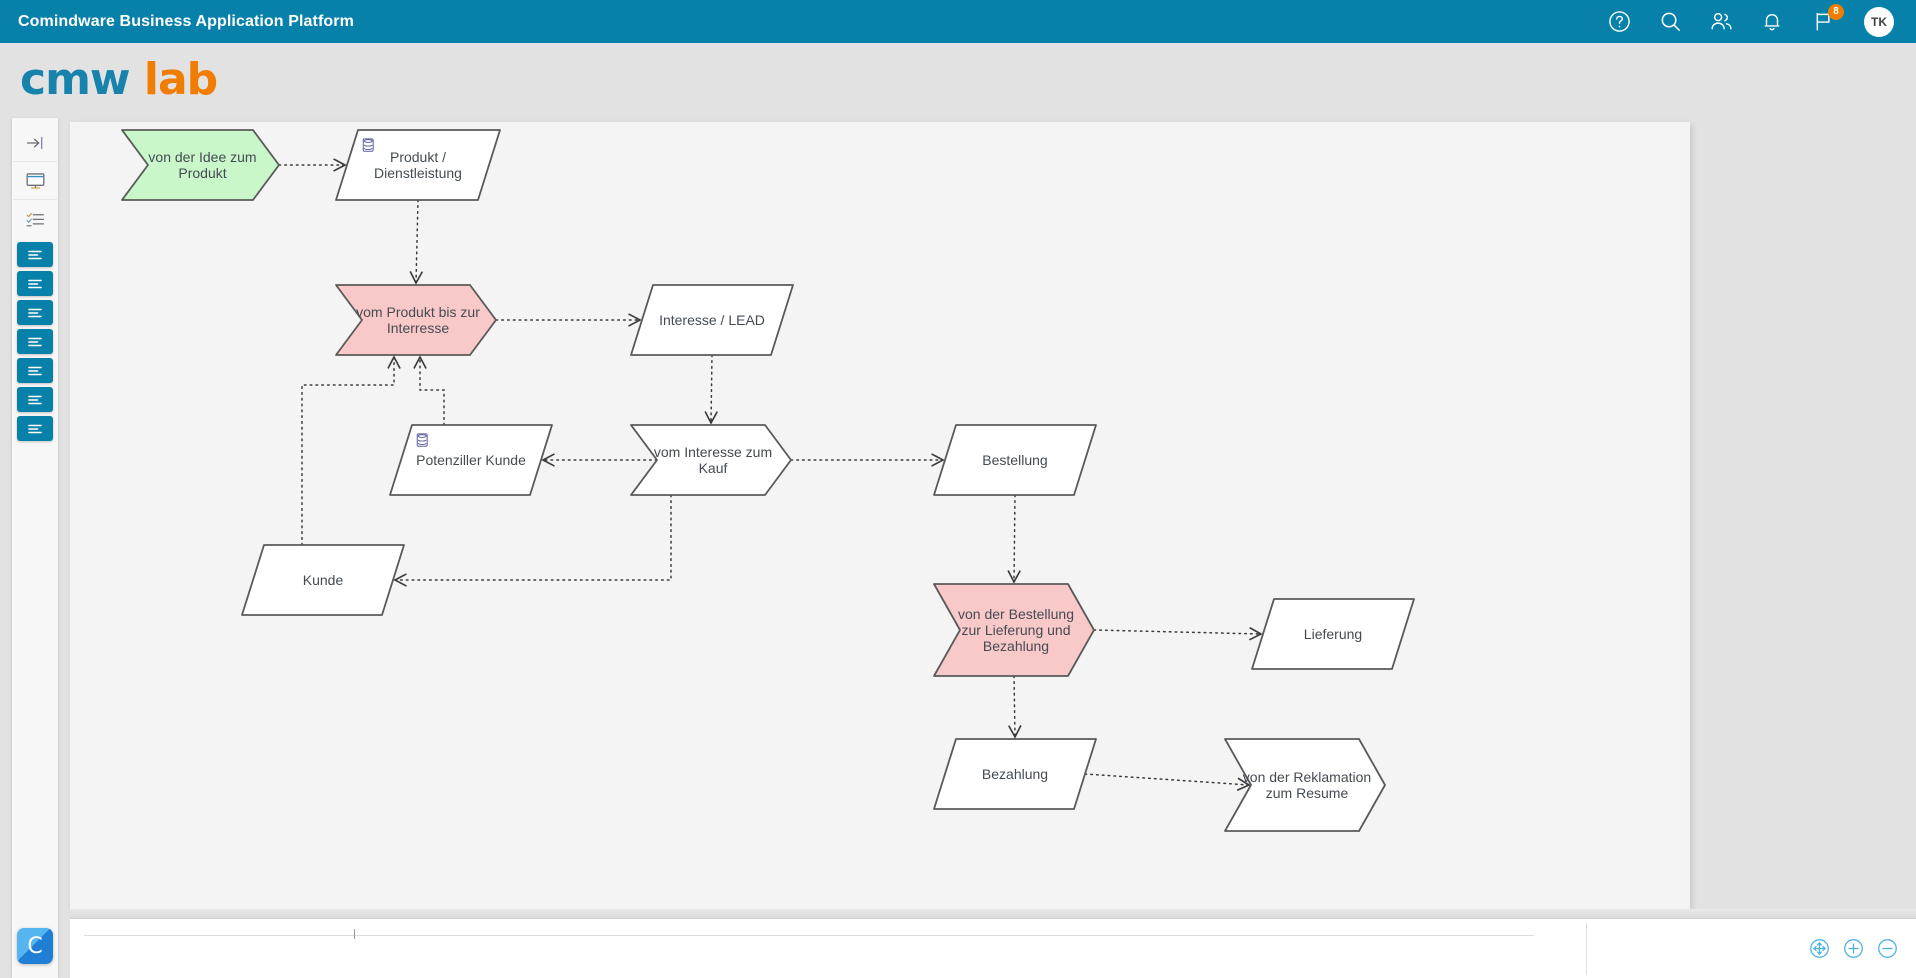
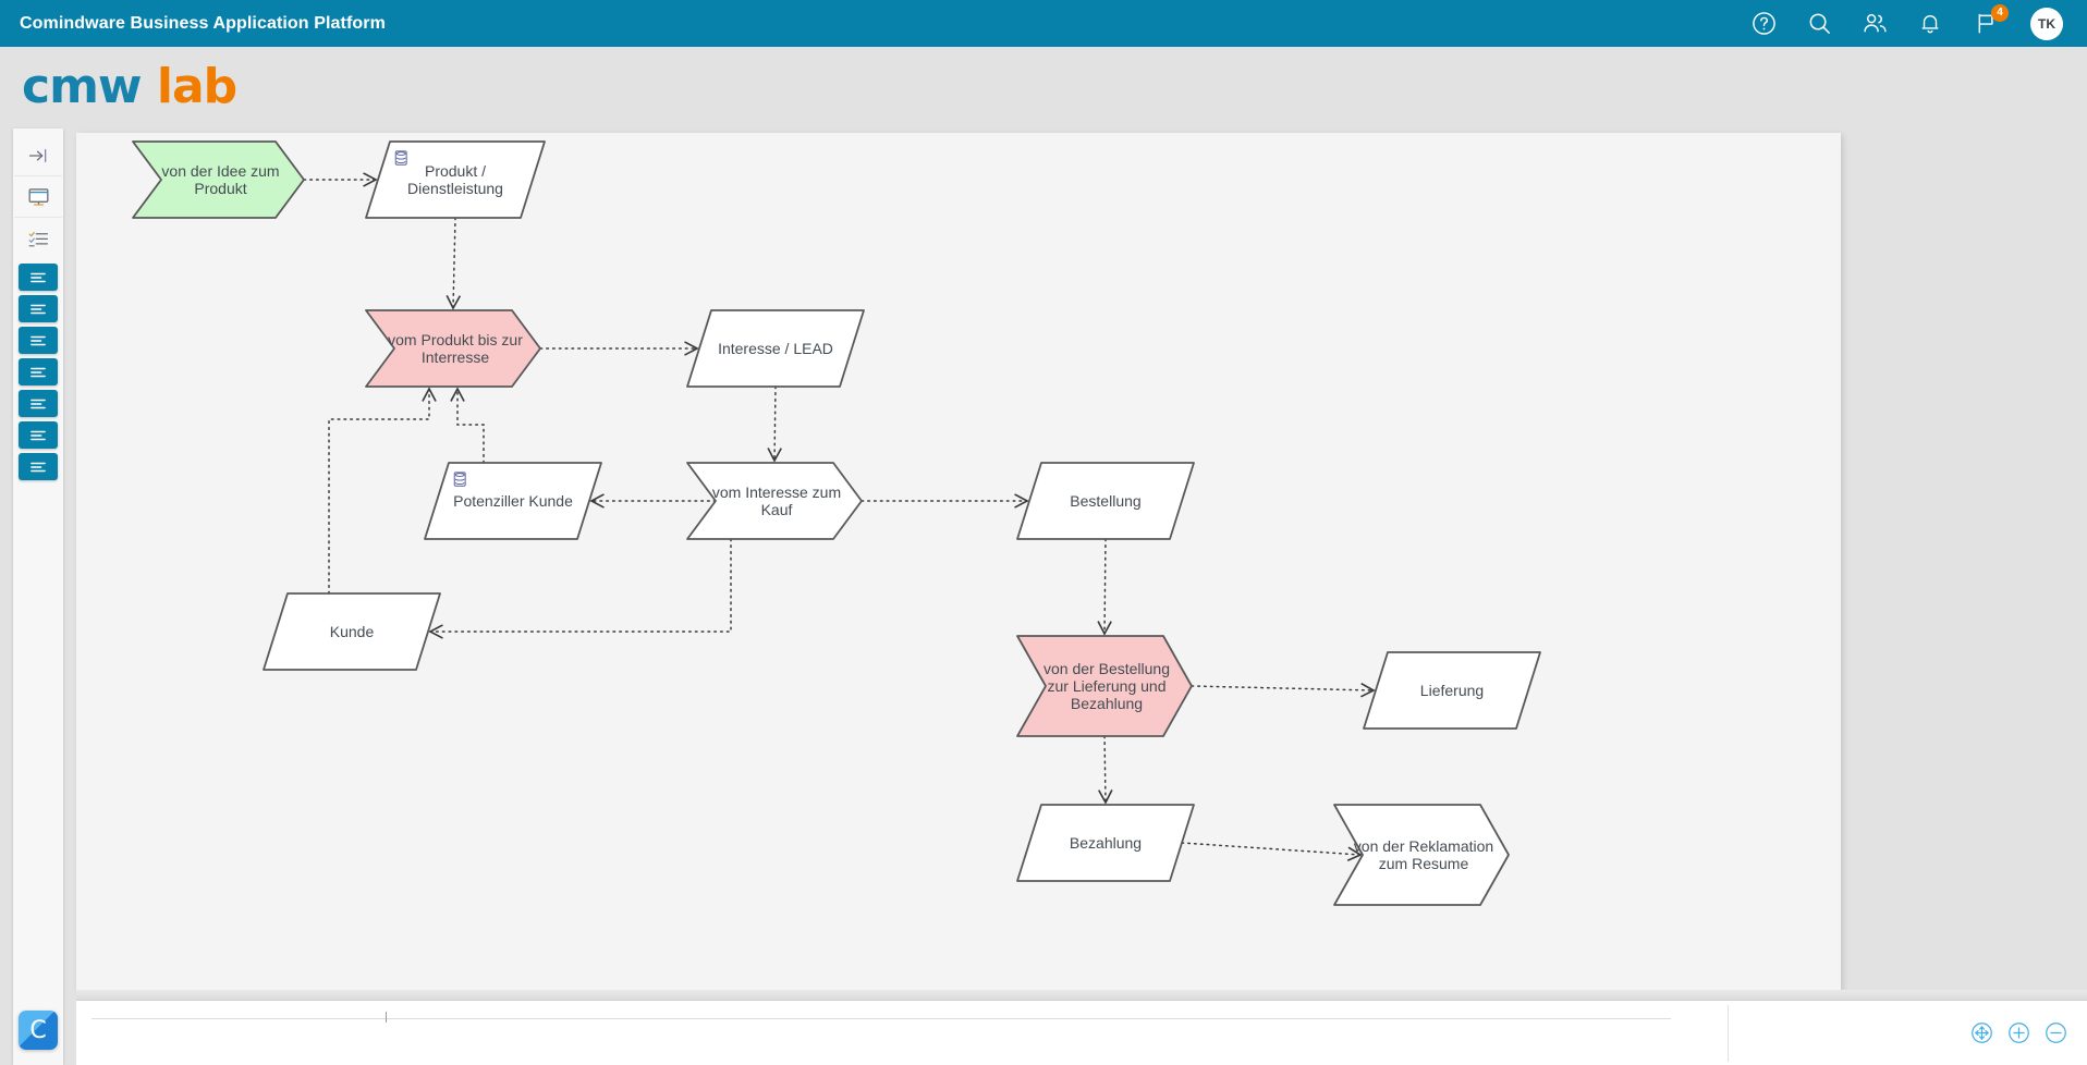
  Comindware Business Application Platform
- 8
+ 4
  TK
  cmw lab
  C
  von der Idee zum Produkt
  Produkt / Dienstleistung
  vom Produkt bis zur Interresse
  Interesse / LEAD
  Potenziller Kunde
  vom Interesse zum Kauf
  Bestellung
  Kunde
  von der Bestellung zur Lieferung und Bezahlung
  Lieferung
  Bezahlung
  von der Reklamation zum Resume
